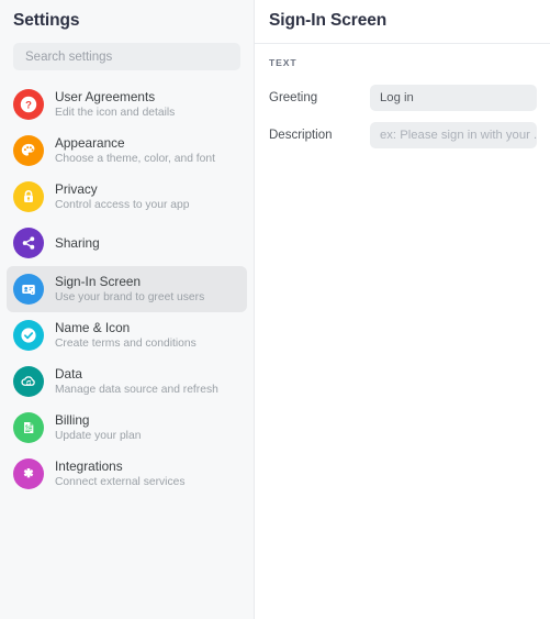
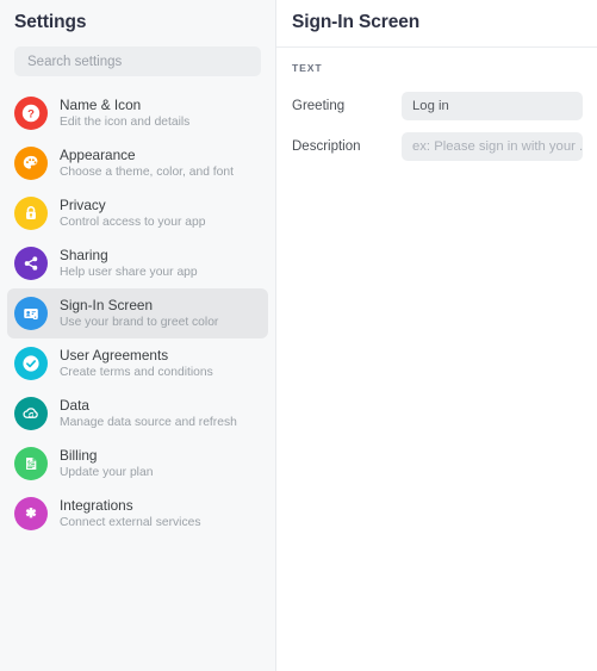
  Settings
  Search settings
  ?
- User Agreements
+ Name & Icon
  Edit the icon and details
  Appearance
  Choose a theme, color, and font
  Privacy
  Control access to your app
  Sharing
+ Help user share your app
  Sign-In Screen
- Use your brand to greet users
+ Use your brand to greet color
- Name & Icon
+ User Agreements
  Create terms and conditions
  Data
  Manage data source and refresh
  Billing
  Update your plan
  Integrations
  Connect external services
  Sign-In Screen
  TEXT
  Greeting
  Log in
  Description
  ex: Please sign in with your .
